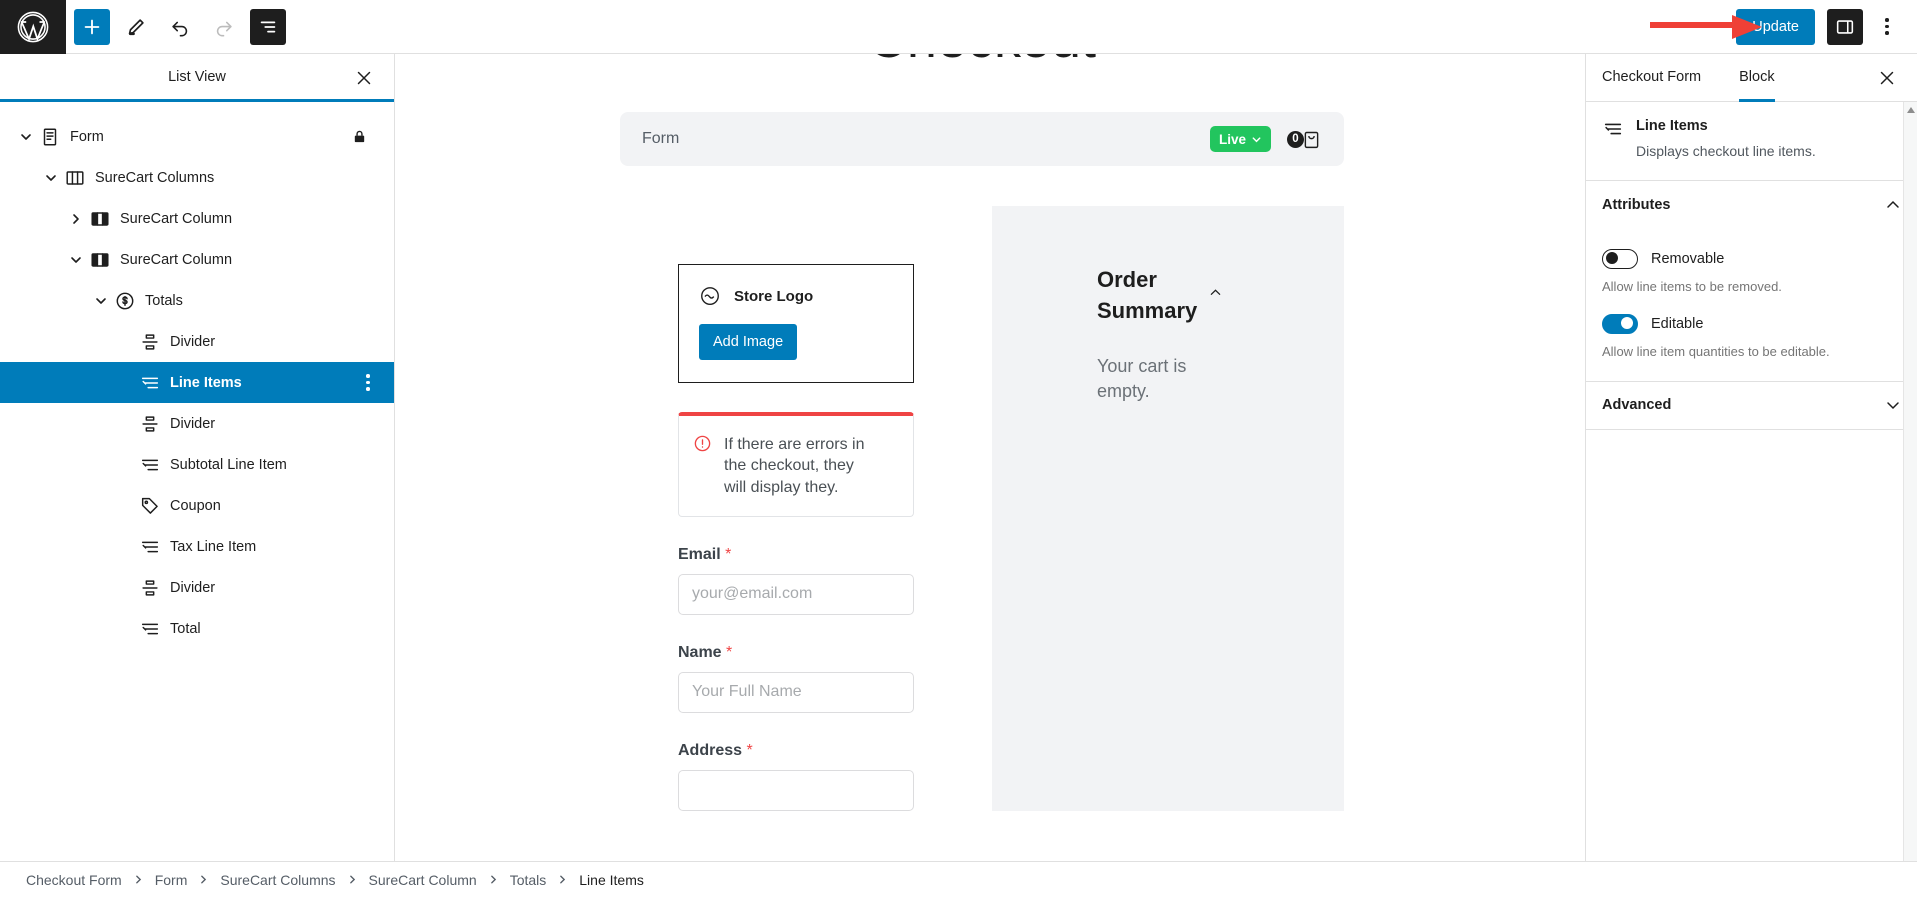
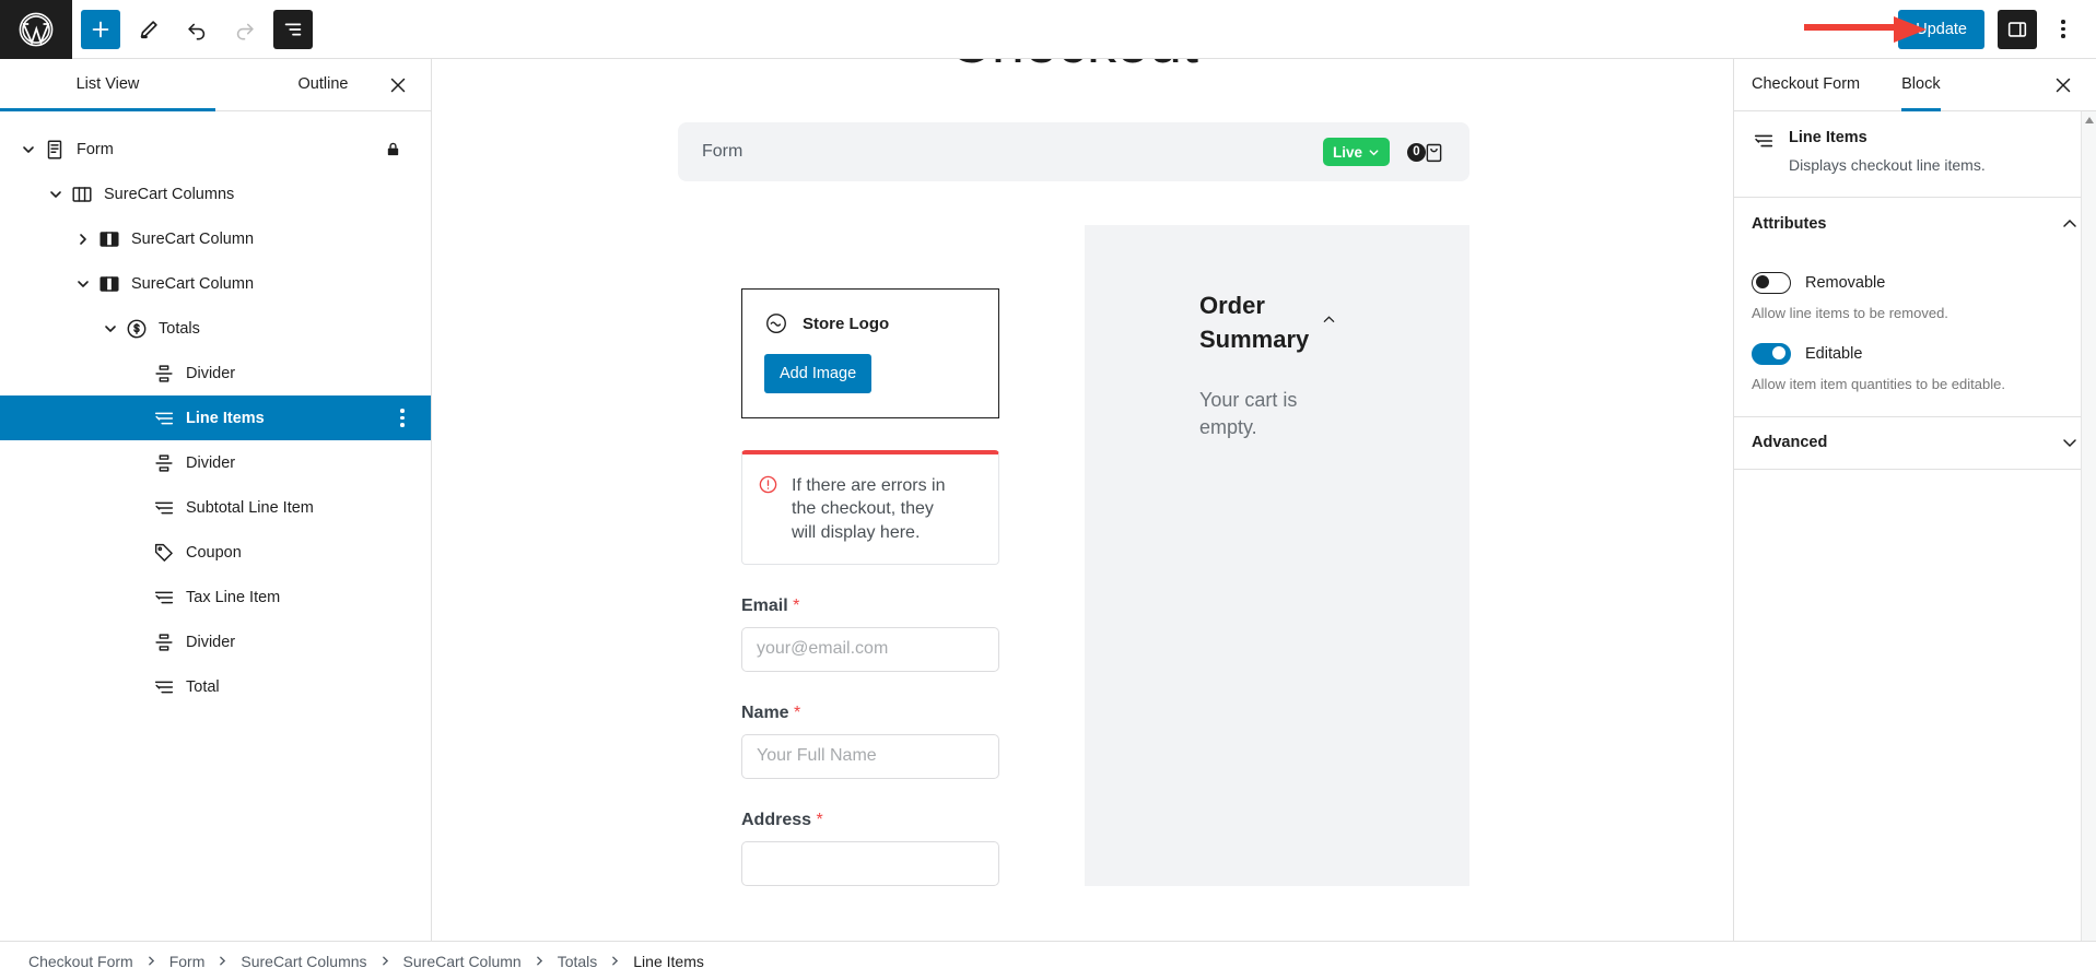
  pdate
  List View
+ Outline
  Form
  SureCart Columns
  SureCart Column
  SureCart Column
  Totals
  Divider
  Line Items
  Divider
  Subtotal Line Item
  Coupon
  Tax Line Item
  Divider
  Total
  Form
  Live
  0
  Store Logo
  Add Image
- If there are errors in the checkout, they will display they.
+ If there are errors in the checkout, they will display here.
  Email *
  your@email.com
  Name *
  Your Full Name
  Address *
  Order Summary
  Your cart is empty.
  Checkout Form
  Block
  Line Items
  Displays checkout line items.
  Attributes
  Removable
  Allow line items to be removed.
  Editable
- Allow line item quantities to be editable.
+ Allow item item quantities to be editable.
  Advanced
  Checkout Form
  Form
  SureCart Columns
  SureCart Column
  Totals
  Line Items
